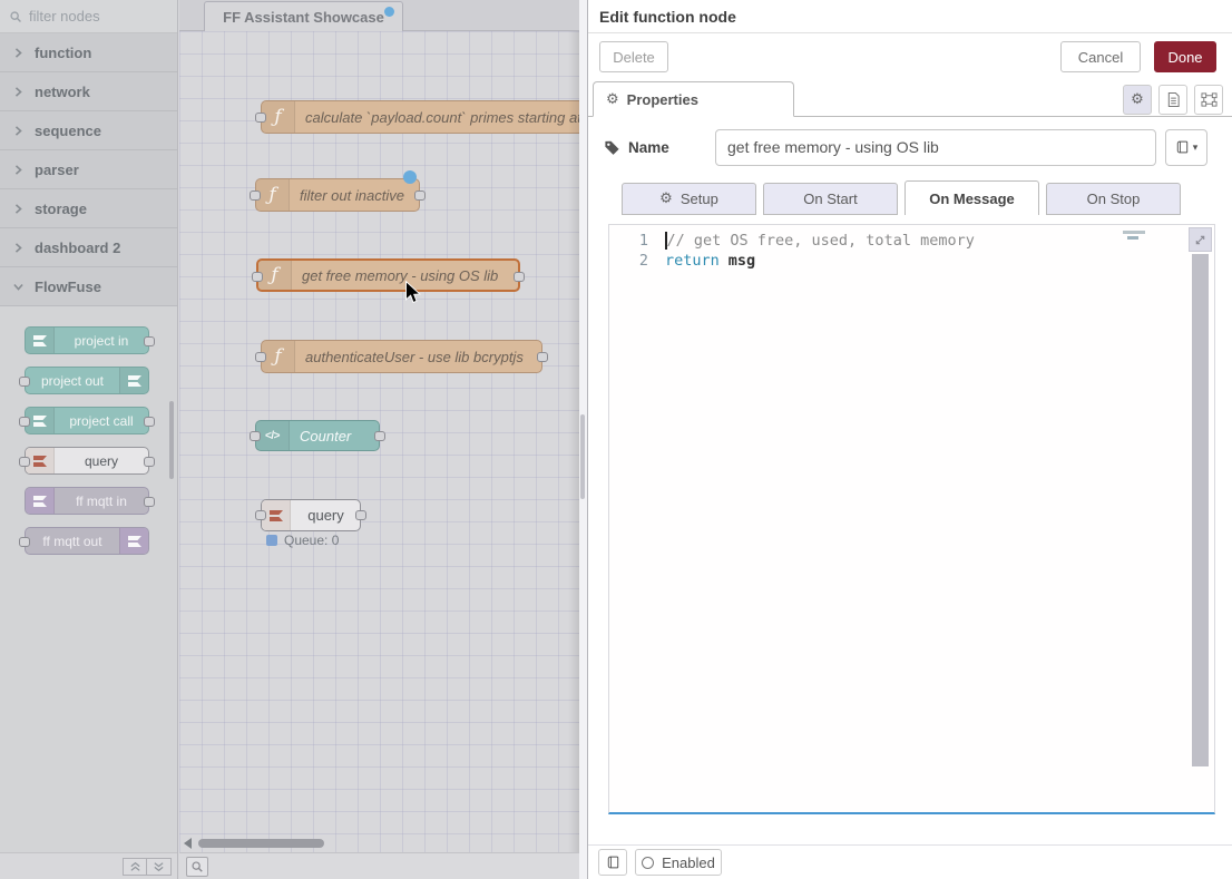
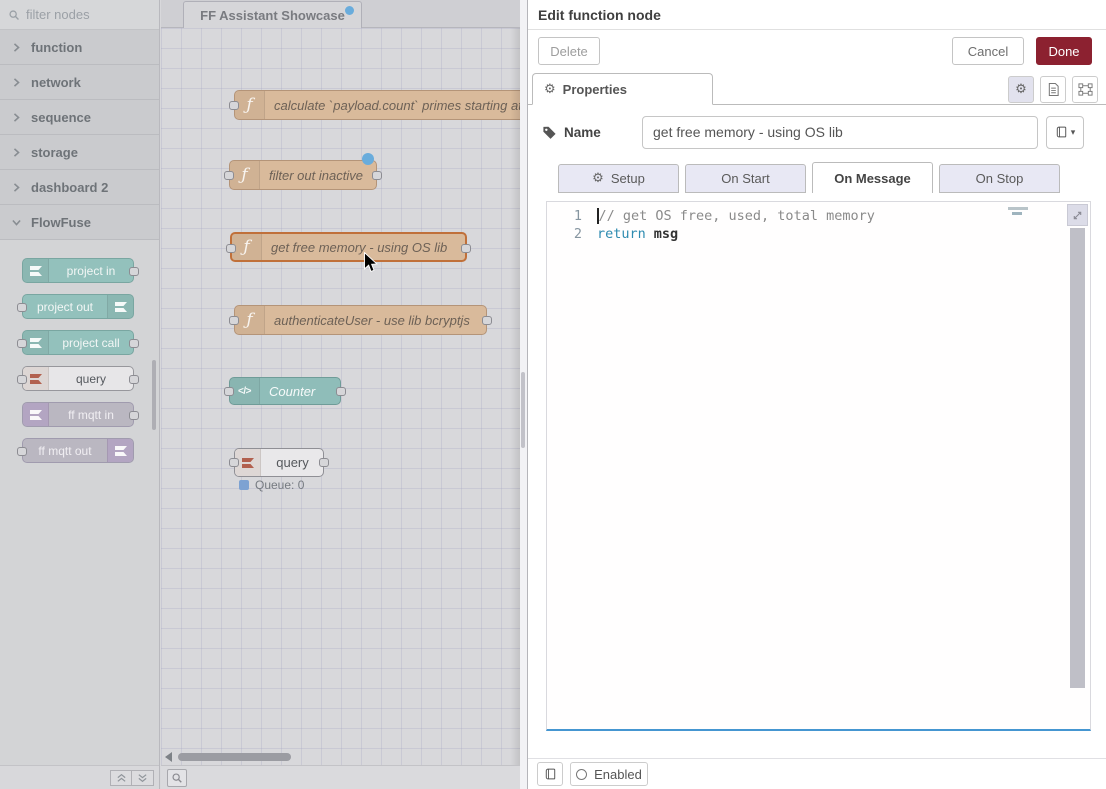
  filter nodes
  function
  network
  sequence
- parser
  storage
  dashboard 2
  FlowFuse
  project in
  project out
  project call
  query
  ff mqtt in
  ff mqtt out
  FF Assistant Showcase
  ƒ
  calculate `payload.count` primes starting
  ƒ
  filter out inactive
  ƒ
  get free memory - using OS lib
  ƒ
  authenticateUser - use lib bcryptjs
  </>
  Counter
  query
  Queue: 0
  Edit function node
  Delete
  Cancel
  Done
  ⚙
  Properties
  ⚙
  Name
  get free memory - using OS lib
  ▾
  ⚙
  Setup
  On Start
  On Message
  On Stop
  1
  // get OS free, used, total memory
  2
  return
  msg
  Enabled
